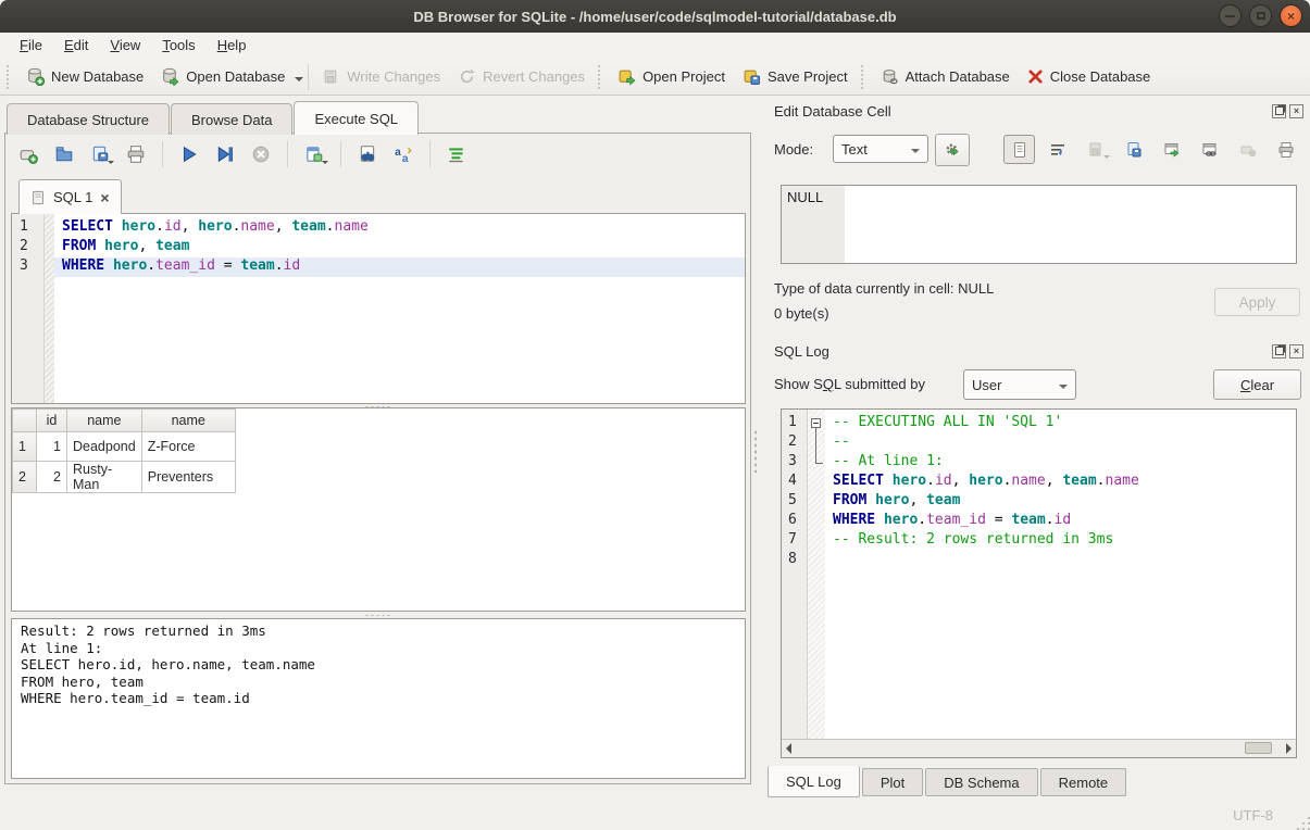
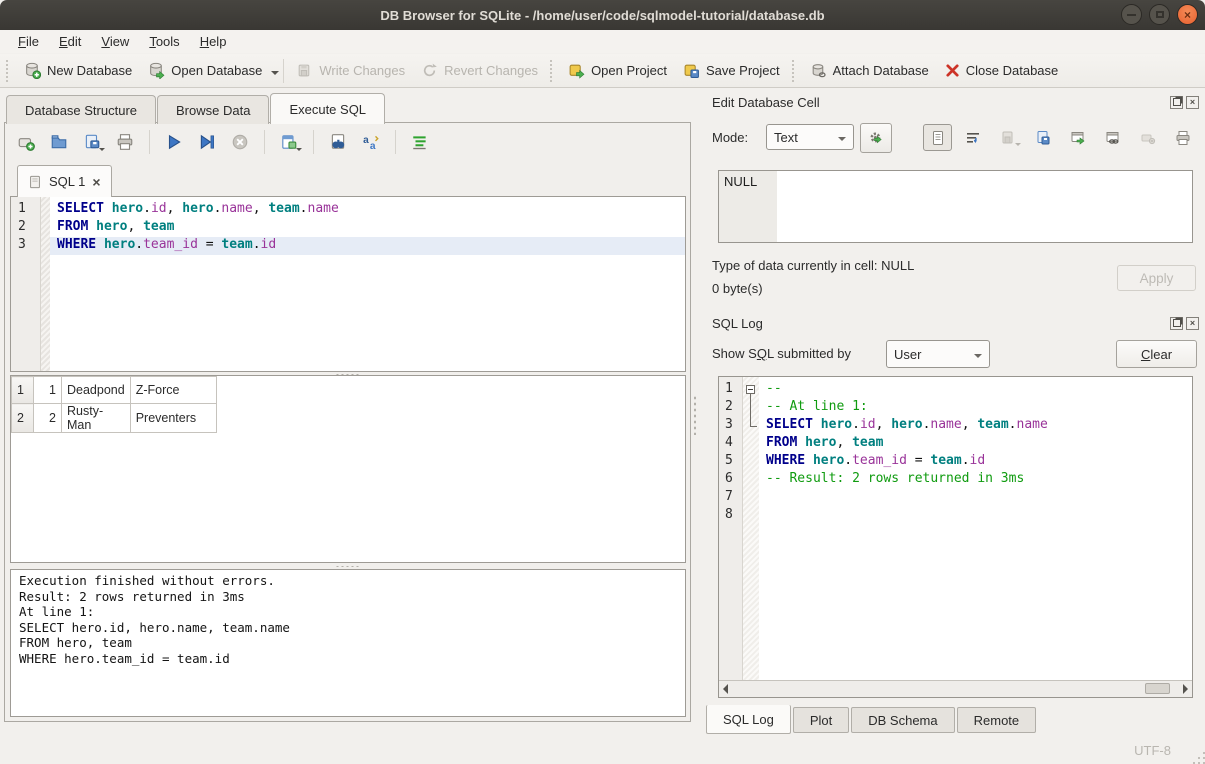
  DB Browser for SQLite - /home/user/code/sqlmodel-tutorial/database.db
  ×
  File
  Edit
  View
  Tools
  Help
  New Database
  Open Database
  Write Changes
  Revert Changes
  Open Project
  Save Project
  Attach Database
  Close Database
  Database Structure
  Browse Data
  Execute SQL
  a
  a
  SQL 1
  ×
  1
  2
  3
  SELECT hero.id, hero.name, team.name
  FROM hero, team
  WHERE hero.team_id = team.id
- 	id	name	name
  1	1	Deadpond	Z-Force
  2	2	Rusty-Man	Preventers
+ Execution finished without errors.
  Result: 2 rows returned in 3ms
  At line 1:
  SELECT hero.id, hero.name, team.name
  FROM hero, team
  WHERE hero.team_id = team.id
  Edit Database Cell
  ×
  Mode:
  Text
  NULL
  Type of data currently in cell: NULL
  0 byte(s)
  Apply
  SQL Log
  ×
  Show SQL submitted by
  User
  C
  lear
  1
  2
  3
  4
  5
  6
  7
  8
- -- EXECUTING ALL IN 'SQL 1'
  --
  -- At line 1:
  SELECT hero.id, hero.name, team.name
  FROM hero, team
  WHERE hero.team_id = team.id
  -- Result: 2 rows returned in 3ms
  SQL Log
  Plot
  DB Schema
  Remote
  UTF-8
